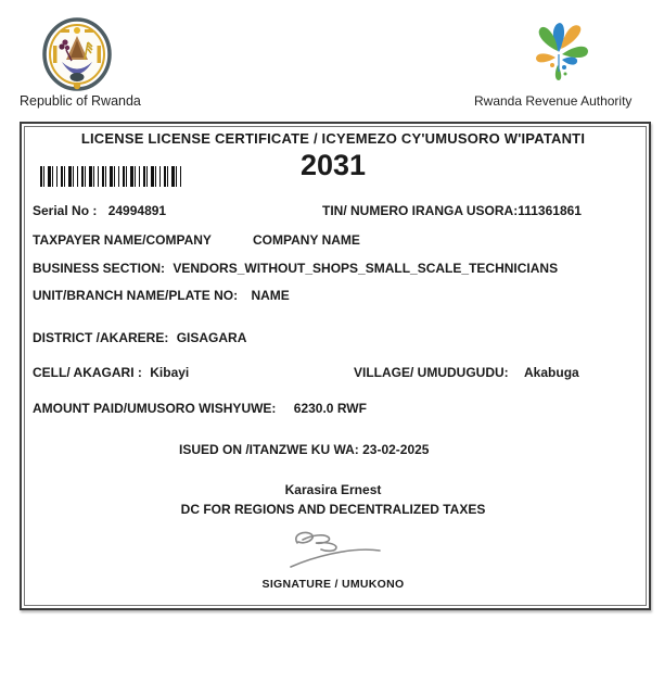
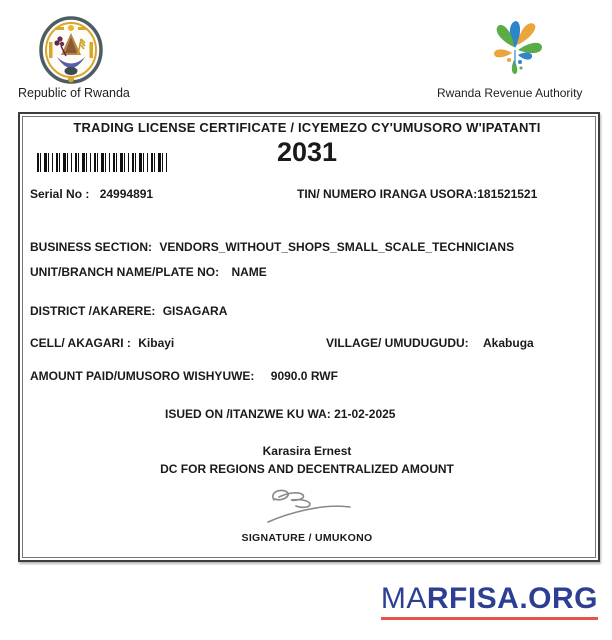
  Republic of Rwanda
  Rwanda Revenue Authority
- LICENSE LICENSE CERTIFICATE / ICYEMEZO CY'UMUSORO W'IPATANTI
+ TRADING LICENSE CERTIFICATE / ICYEMEZO CY'UMUSORO W'IPATANTI
  2031
  Serial No : 24994891
- TIN/ NUMERO IRANGA USORA:111361861
+ TIN/ NUMERO IRANGA USORA:181521521
- TAXPAYER NAME/COMPANY
- COMPANY NAME
  BUSINESS SECTION: VENDORS_WITHOUT_SHOPS_SMALL_SCALE_TECHNICIANS
  UNIT/BRANCH NAME/PLATE NO: NAME
  DISTRICT /AKARERE: GISAGARA
  CELL/ AKAGARI : Kibayi
  VILLAGE/ UMUDUGUDU: Akabuga
- AMOUNT PAID/UMUSORO WISHYUWE: 6230.0 RWF
+ AMOUNT PAID/UMUSORO WISHYUWE: 9090.0 RWF
- ISUED ON /ITANZWE KU WA: 23-02-2025
+ ISUED ON /ITANZWE KU WA: 21-02-2025
  Karasira Ernest
- DC FOR REGIONS AND DECENTRALIZED TAXES
+ DC FOR REGIONS AND DECENTRALIZED AMOUNT
  SIGNATURE / UMUKONO
+ MARFISA.ORG
